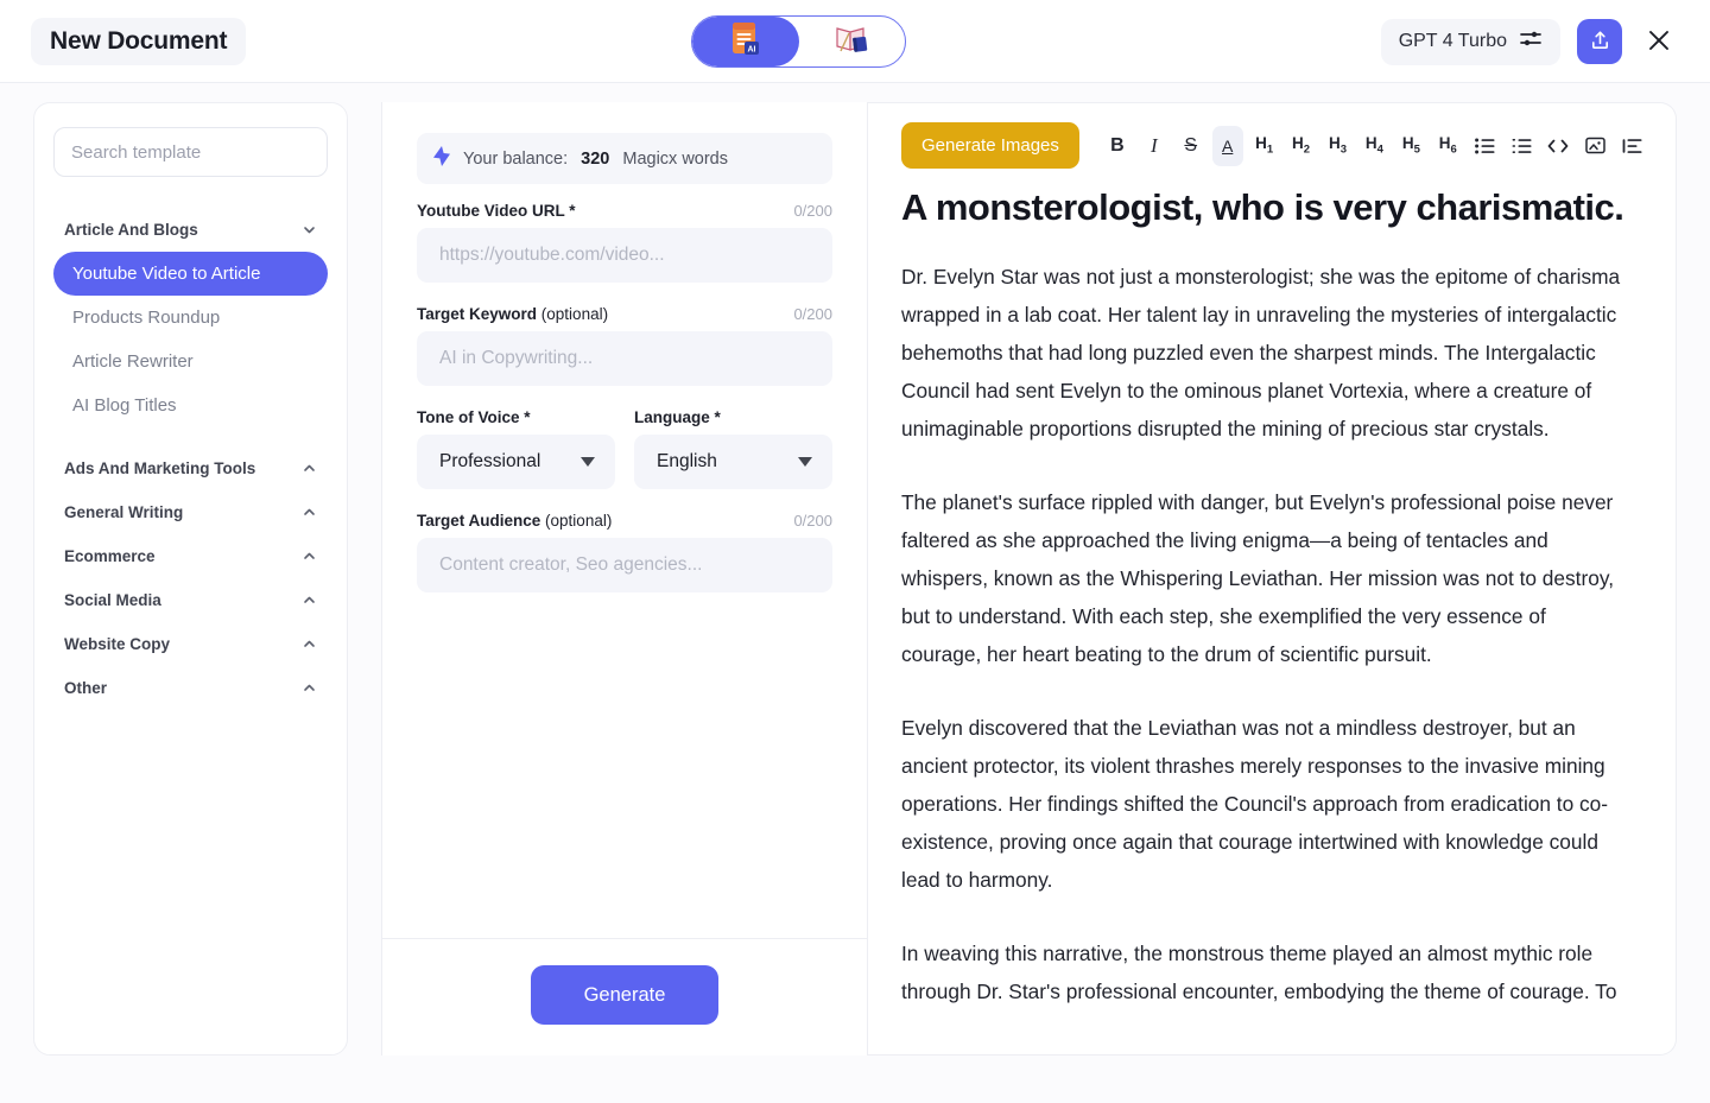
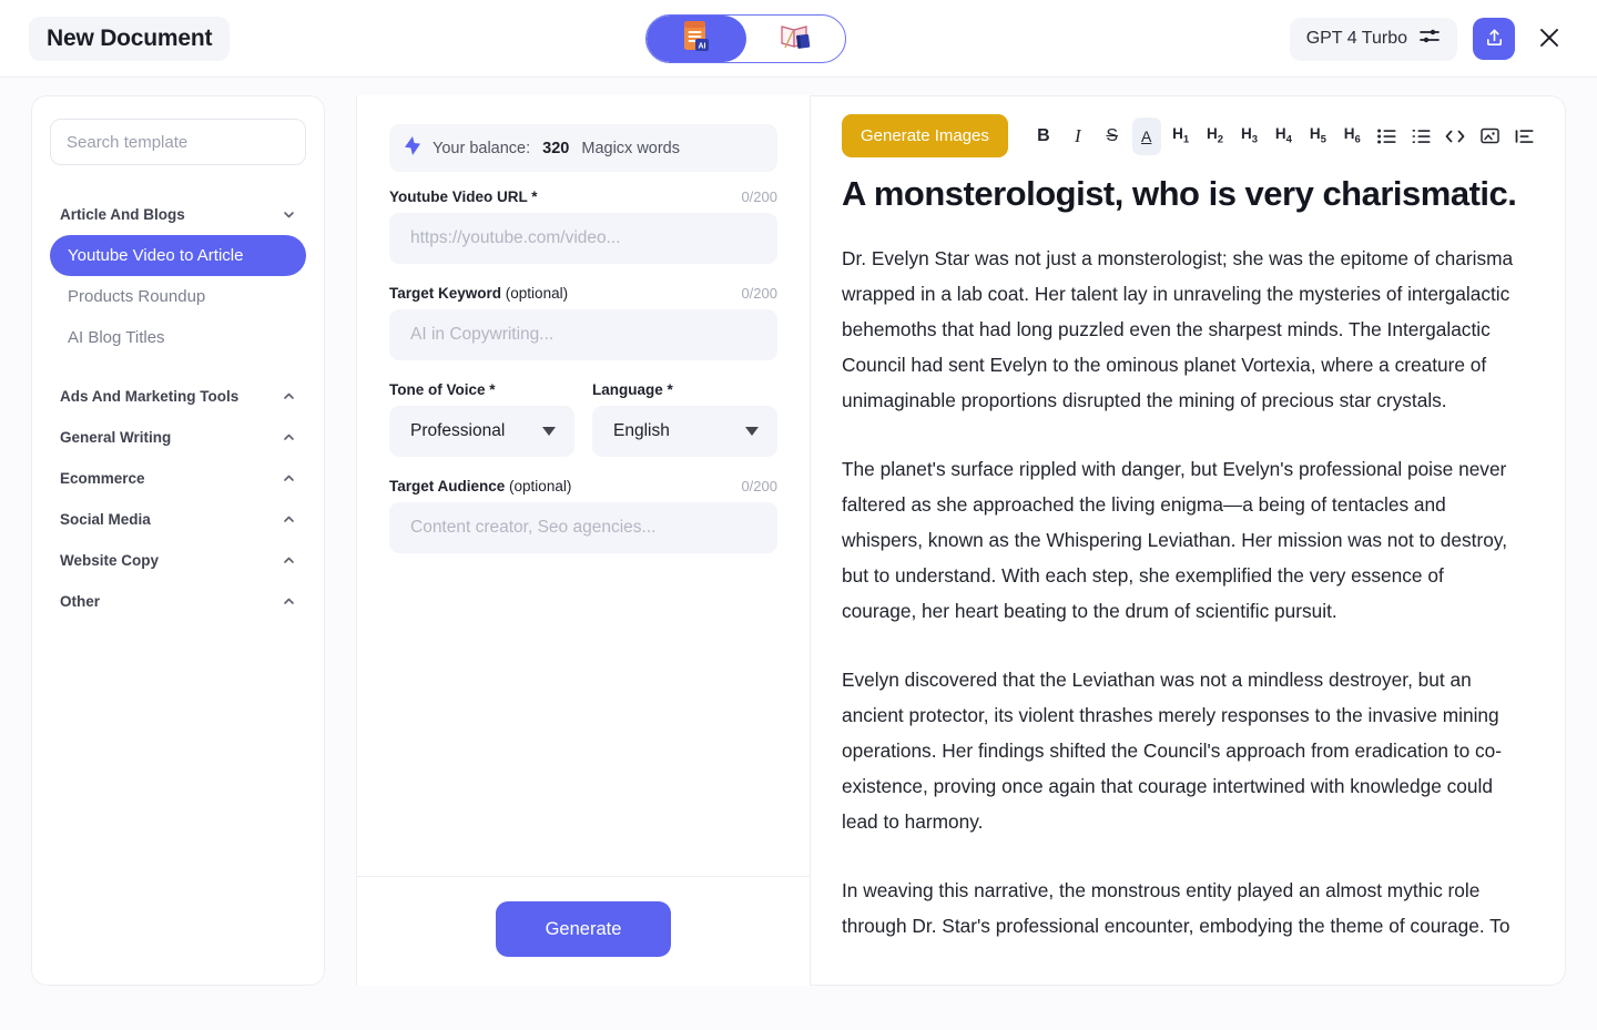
  New Document
  GPT 4 Turbo
  Search template
  Article And Blogs
  Youtube Video to Article
  Products Roundup
- Article Rewriter
  AI Blog Titles
  Ads And Marketing Tools
  General Writing
  Ecommerce
  Social Media
  Website Copy
  Other
  Your balance:
  320
  Magicx words
  Youtube Video URL *
  0/200
  https://youtube.com/video...
  Target Keyword (optional)
  0/200
  AI in Copywriting...
  Tone of Voice *
  Professional
  Language *
  English
  Target Audience (optional)
  0/200
  Content creator, Seo agencies...
  Generate
  Generate Images
  B
  I
  S
  A
  H1
  H2
  H3
  H4
  H5
  H6
  A monsterologist, who is very charismatic.
  Dr. Evelyn Star was not just a monsterologist; she was the epitome of charisma wrapped in a lab coat. Her talent lay in unraveling the mysteries of intergalactic behemoths that had long puzzled even the sharpest minds. The Intergalactic Council had sent Evelyn to the ominous planet Vortexia, where a creature of unimaginable proportions disrupted the mining of precious star crystals.
  The planet's surface rippled with danger, but Evelyn's professional poise never faltered as she approached the living enigma—a being of tentacles and whispers, known as the Whispering Leviathan. Her mission was not to destroy, but to understand. With each step, she exemplified the very essence of courage, her heart beating to the drum of scientific pursuit.
  Evelyn discovered that the Leviathan was not a mindless destroyer, but an ancient protector, its violent thrashes merely responses to the invasive mining operations. Her findings shifted the Council's approach from eradication to co-existence, proving once again that courage intertwined with knowledge could lead to harmony.
- In weaving this narrative, the monstrous theme played an almost mythic role through Dr. Star's professional encounter, embodying the theme of courage. To
+ In weaving this narrative, the monstrous entity played an almost mythic role through Dr. Star's professional encounter, embodying the theme of courage. To
